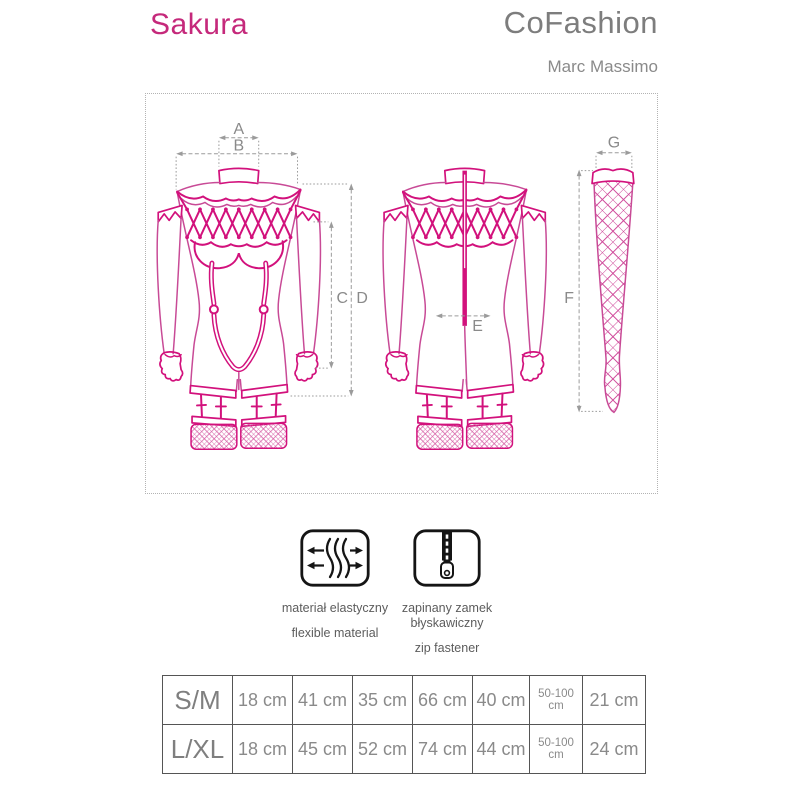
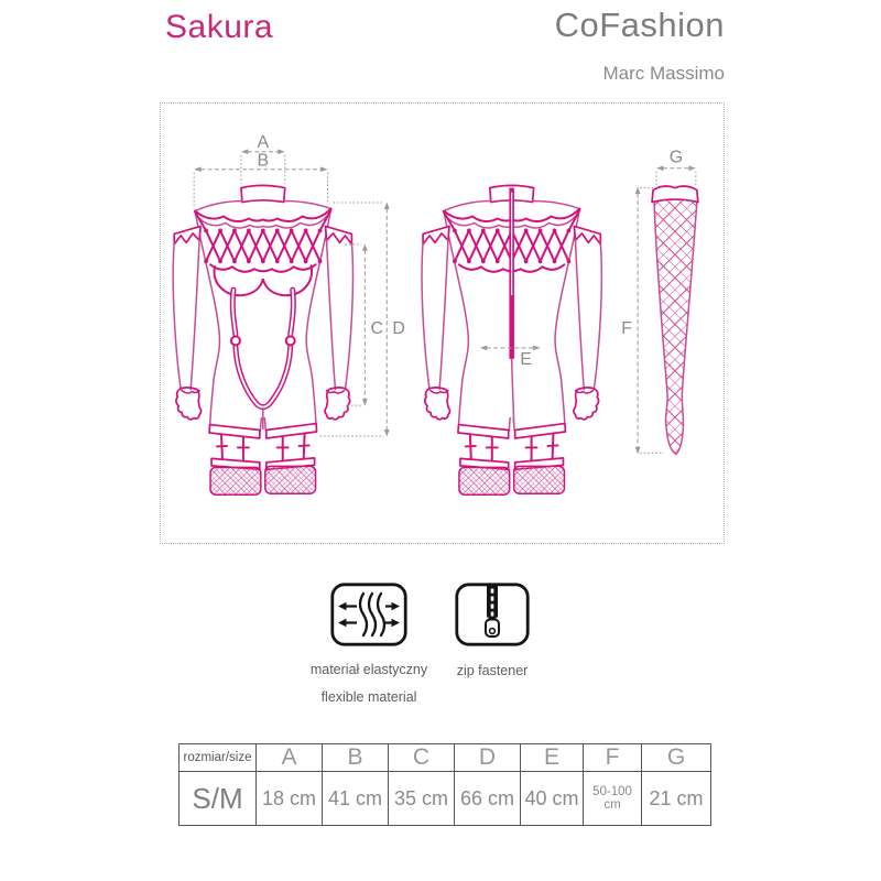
  Sakura
  CoFashion
  Marc Massimo
  A
  B
  C
  D
  E
  F
  G
  materiał elastyczny
  flexible material
- zapinany zamek błyskawiczny
  zip fastener
+ rozmiar/size	A	B	C	D	E	F	G
  S/M	18 cm	41 cm	35 cm	66 cm	40 cm	50-100 cm	21 cm
- L/XL	18 cm	45 cm	52 cm	74 cm	44 cm	50-100 cm	24 cm
